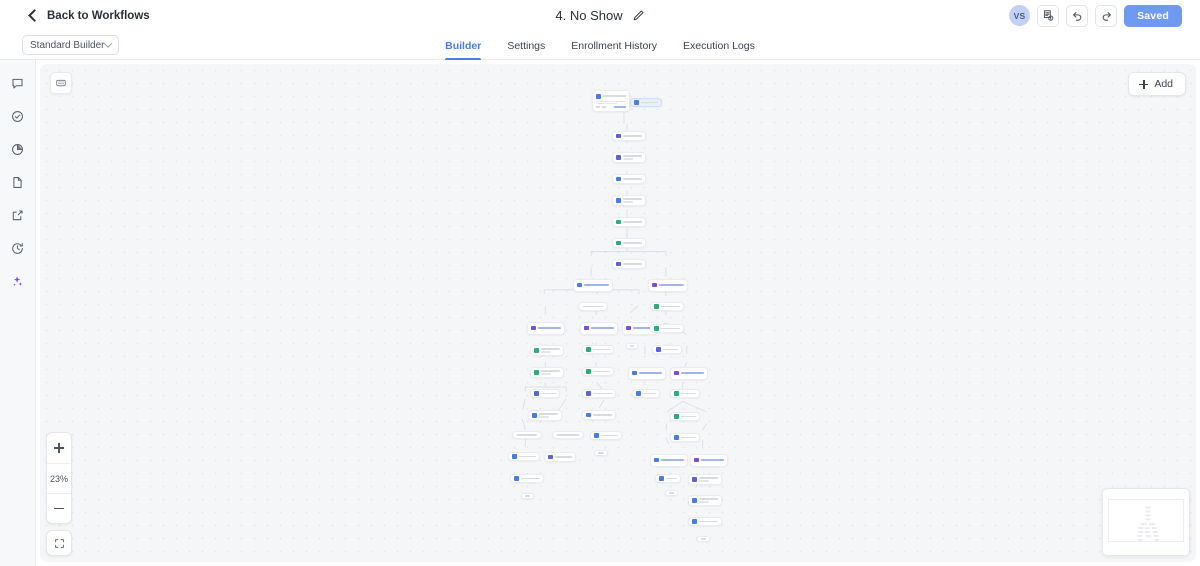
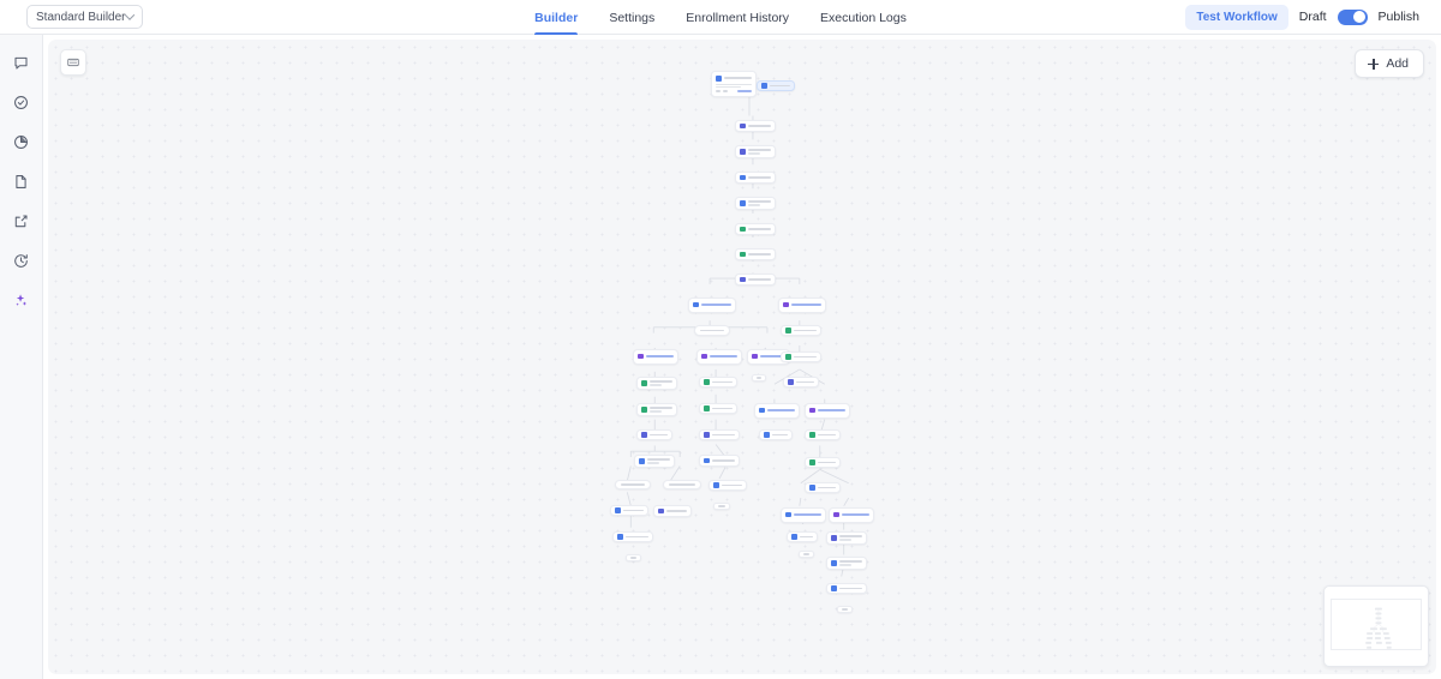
- Back to Workflows
- 4. No Show
- VS
- Saved
  Standard Builder
  Builder
  Settings
  Enrollment History
  Execution Logs
+ Test Workflow
+ Draft
+ Publish
  Add
- 23%
